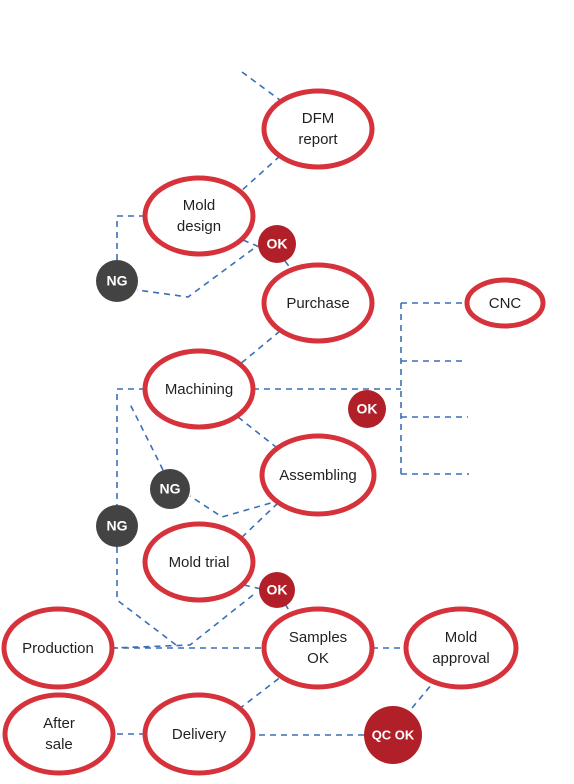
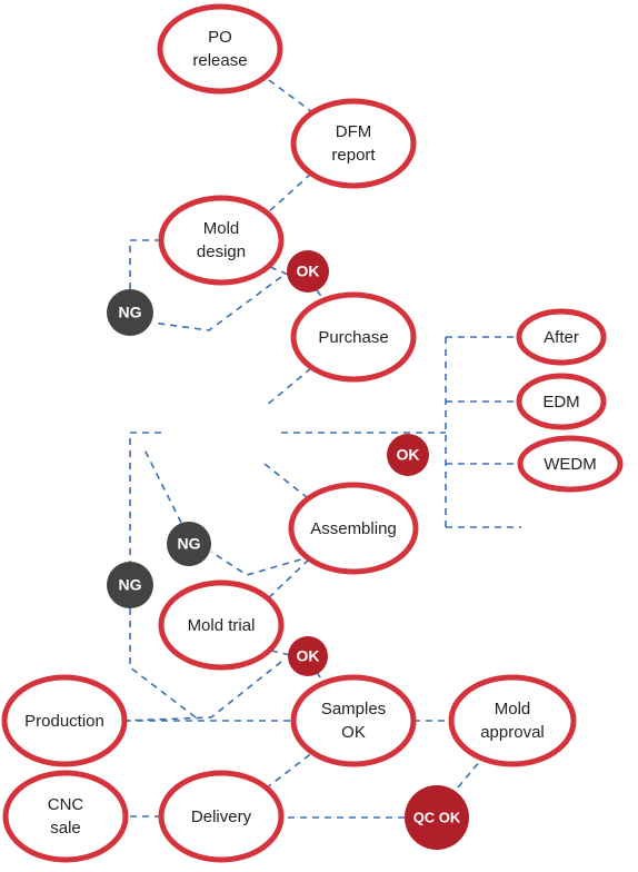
+ PO
+ release
  DFM
  report
  Mold
  design
  Purchase
- Machining
  Assembling
  Mold trial
  Samples
  OK
  Mold
  approval
  Production
- After
+ CNC
  sale
  Delivery
- CNC
+ After
+ EDM
+ WEDM
  OK
  NG
  OK
  NG
  NG
  OK
  QC OK
